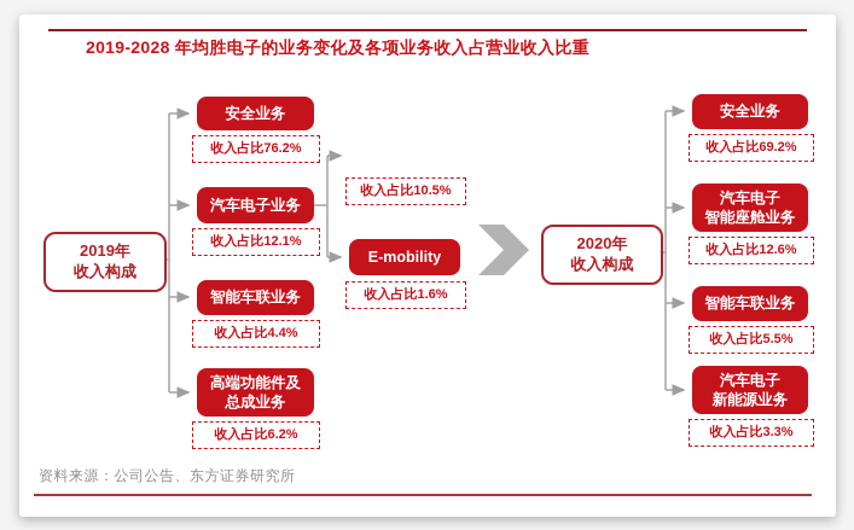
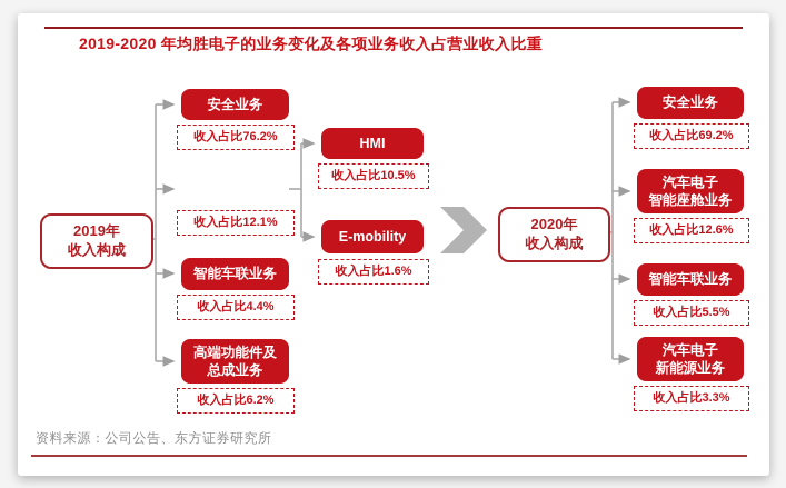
- 2019-2028 年均胜电子的业务变化及各项业务收入占营业收入比重
+ 2019-2020 年均胜电子的业务变化及各项业务收入占营业收入比重
  2019年
  收入构成
  安全业务
  收入占比76.2%
- 汽车电子业务
  收入占比12.1%
  智能车联业务
  收入占比4.4%
  高端功能件及
  总成业务
  收入占比6.2%
+ HMI
  收入占比10.5%
  E-mobility
  收入占比1.6%
  2020年
  收入构成
  安全业务
  收入占比69.2%
  汽车电子
  智能座舱业务
  收入占比12.6%
  智能车联业务
  收入占比5.5%
  汽车电子
  新能源业务
  收入占比3.3%
  资料来源：公司公告、东方证券研究所
